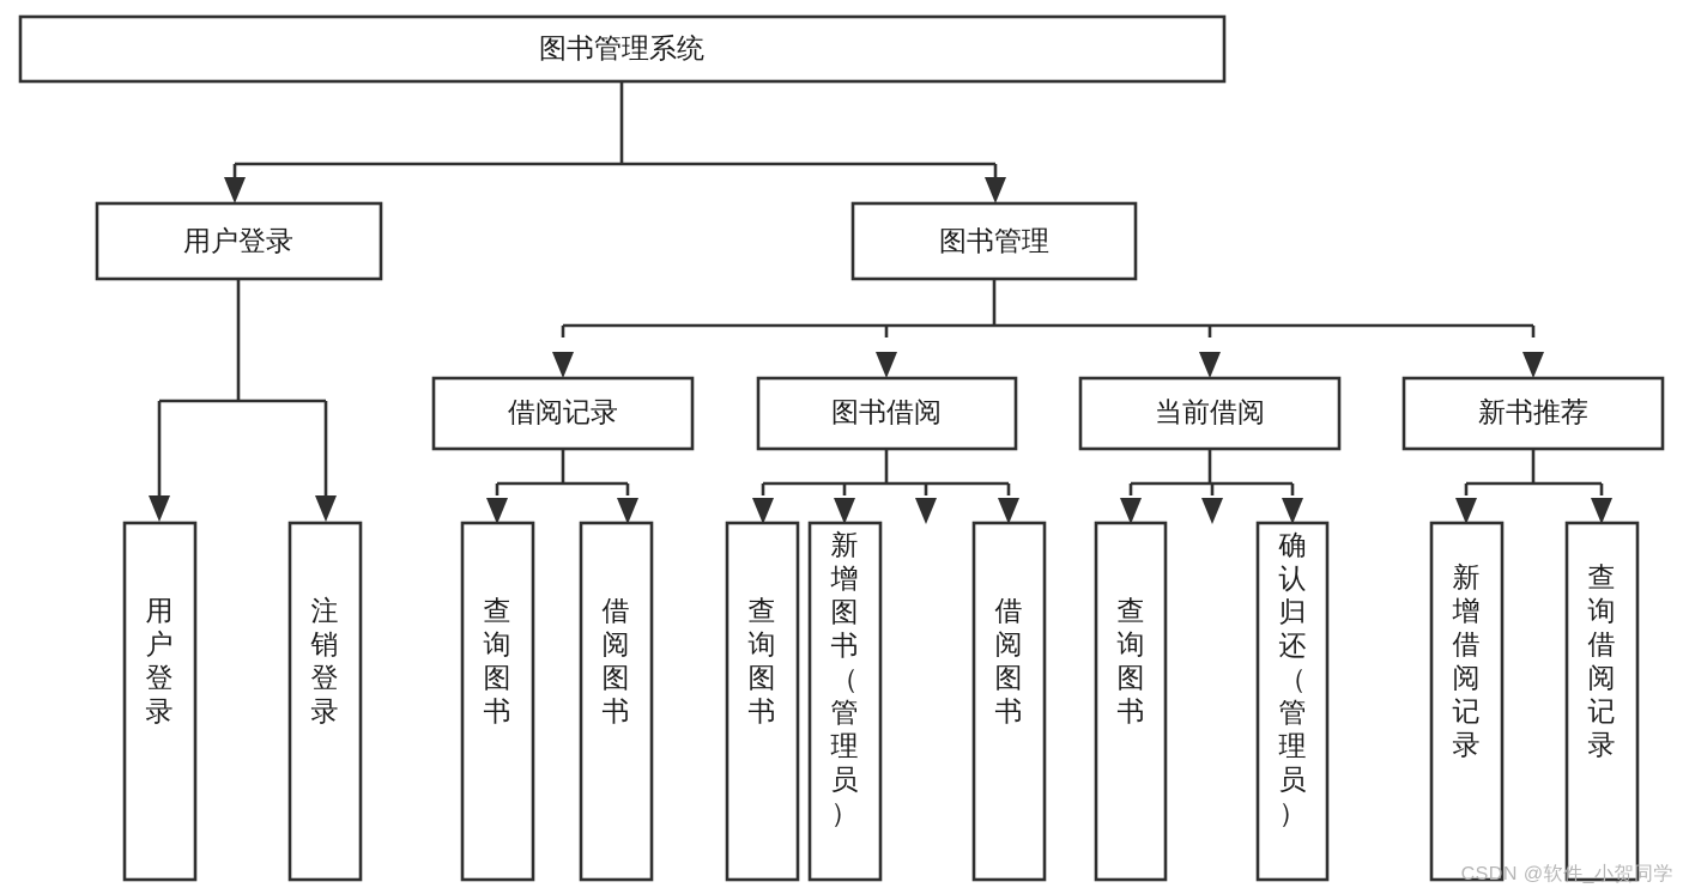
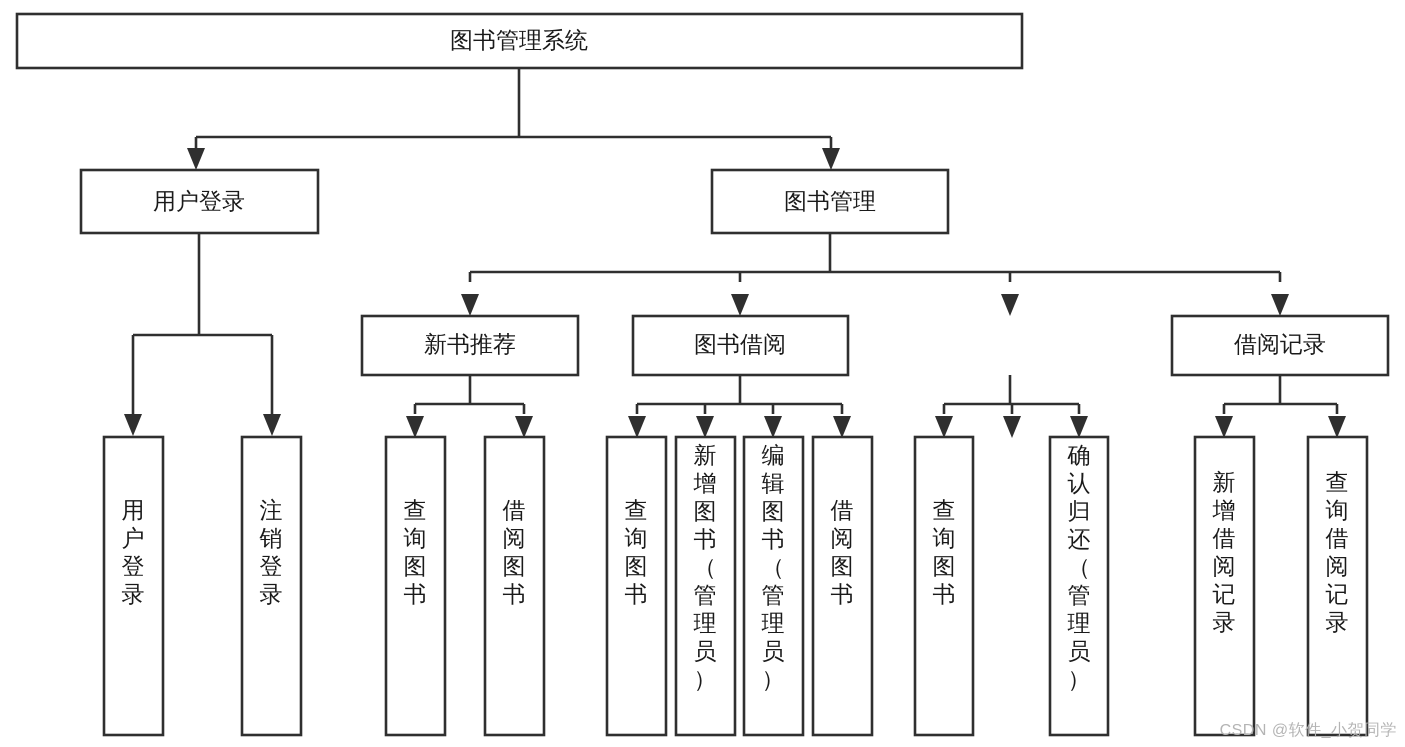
  图书管理系统
  用户登录
  图书管理
- 借阅记录
+ 新书推荐
  图书借阅
- 当前借阅
- 新书推荐
+ 借阅记录
  用户登录
  注销登录
  查询图书
  借阅图书
  查询图书
  新增图书（管理员）
+ 编辑图书（管理员）
  借阅图书
  查询图书
  确认归还（管理员）
  新增借阅记录
  查询借阅记录
  CSDN @软件_小贺同学
